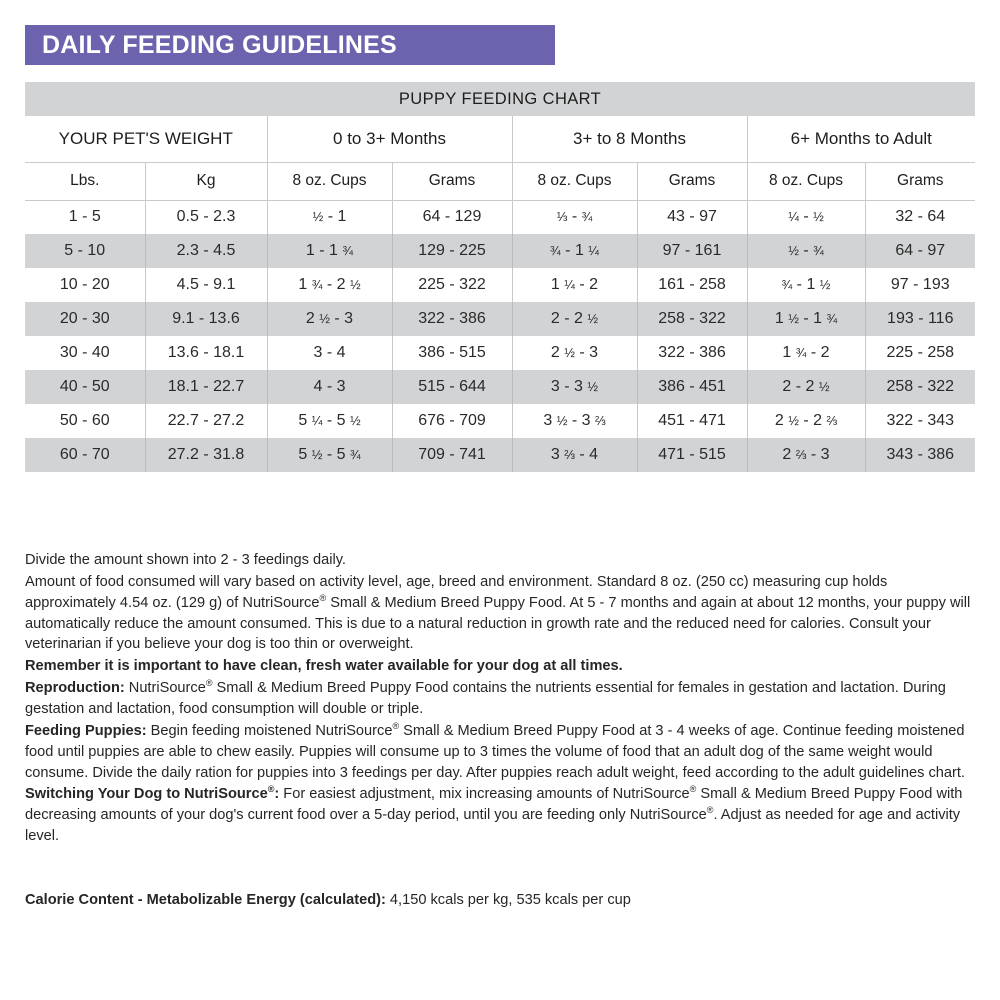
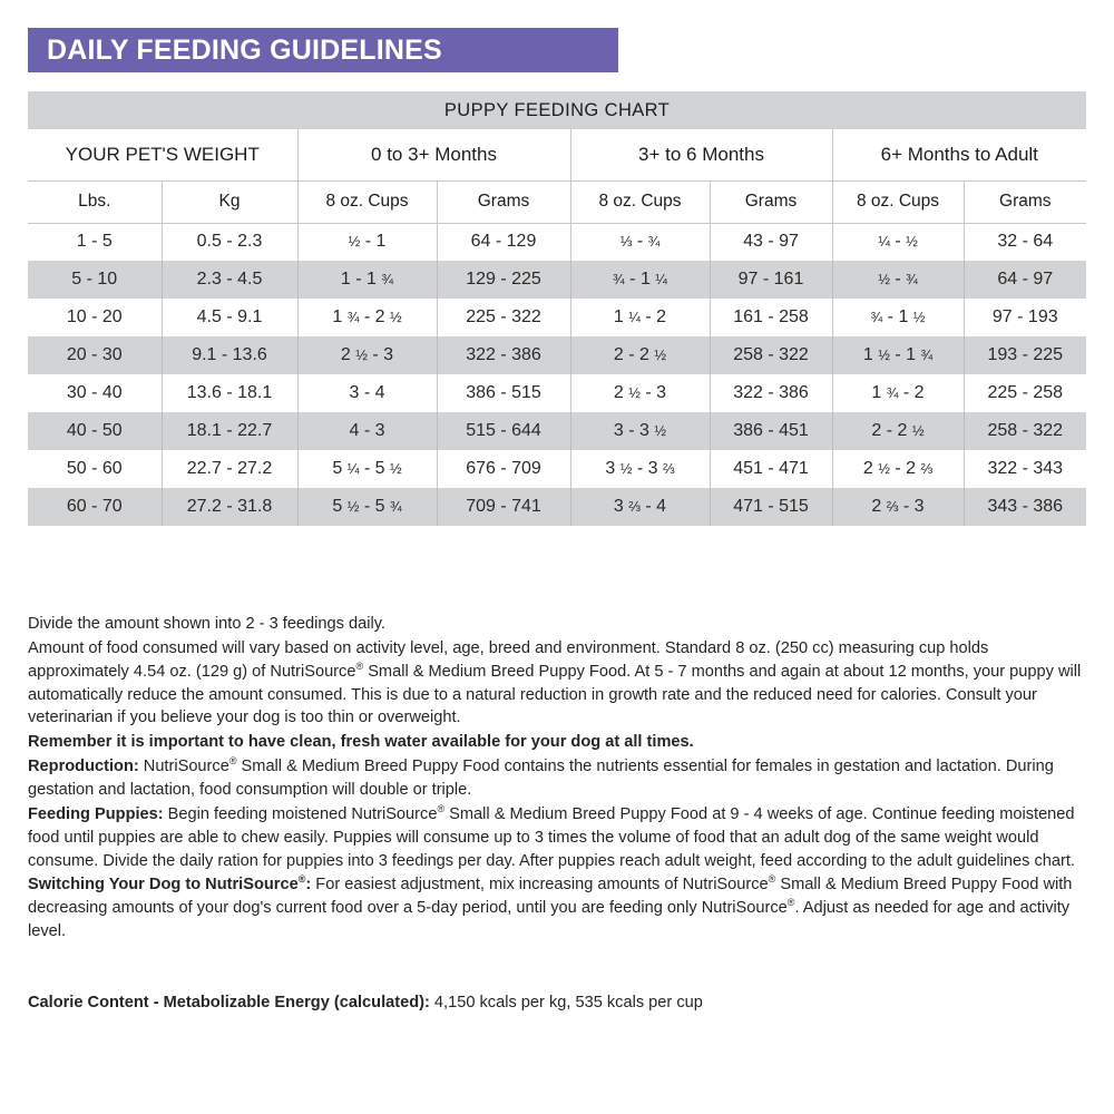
  DAILY FEEDING GUIDELINES
  PUPPY FEEDING CHART
- YOUR PET'S WEIGHT	0 to 3+ Months	3+ to 8 Months	6+ Months to Adult
+ YOUR PET'S WEIGHT	0 to 3+ Months	3+ to 6 Months	6+ Months to Adult
  Lbs.	Kg	8 oz. Cups	Grams	8 oz. Cups	Grams	8 oz. Cups	Grams
  1 - 5	0.5 - 2.3	½ - 1	64 - 129	⅓ - ¾	43 - 97	¼ - ½	32 - 64
  5 - 10	2.3 - 4.5	1 - 1 ¾	129 - 225	¾ - 1 ¼	97 - 161	½ - ¾	64 - 97
  10 - 20	4.5 - 9.1	1 ¾ - 2 ½	225 - 322	1 ¼ - 2	161 - 258	¾ - 1 ½	97 - 193
- 20 - 30	9.1 - 13.6	2 ½ - 3	322 - 386	2 - 2 ½	258 - 322	1 ½ - 1 ¾	193 - 116
+ 20 - 30	9.1 - 13.6	2 ½ - 3	322 - 386	2 - 2 ½	258 - 322	1 ½ - 1 ¾	193 - 225
  30 - 40	13.6 - 18.1	3 - 4	386 - 515	2 ½ - 3	322 - 386	1 ¾ - 2	225 - 258
  40 - 50	18.1 - 22.7	4 - 3	515 - 644	3 - 3 ½	386 - 451	2 - 2 ½	258 - 322
  50 - 60	22.7 - 27.2	5 ¼ - 5 ½	676 - 709	3 ½ - 3 ⅔	451 - 471	2 ½ - 2 ⅔	322 - 343
  60 - 70	27.2 - 31.8	5 ½ - 5 ¾	709 - 741	3 ⅔ - 4	471 - 515	2 ⅔ - 3	343 - 386
  Divide the amount shown into 2 - 3 feedings daily.
  Amount of food consumed will vary based on activity level, age, breed and environment. Standard 8 oz. (250 cc) measuring cup holds approximately 4.54 oz. (129 g) of NutriSource® Small & Medium Breed Puppy Food. At 5 - 7 months and again at about 12 months, your puppy will automatically reduce the amount consumed. This is due to a natural reduction in growth rate and the reduced need for calories. Consult your veterinarian if you believe your dog is too thin or overweight.
  Remember it is important to have clean, fresh water available for your dog at all times.
  Reproduction: NutriSource® Small & Medium Breed Puppy Food contains the nutrients essential for females in gestation and lactation. During gestation and lactation, food consumption will double or triple.
- Feeding Puppies: Begin feeding moistened NutriSource® Small & Medium Breed Puppy Food at 3 - 4 weeks of age. Continue feeding moistened food until puppies are able to chew easily. Puppies will consume up to 3 times the volume of food that an adult dog of the same weight would consume. Divide the daily ration for puppies into 3 feedings per day. After puppies reach adult weight, feed according to the adult guidelines chart.
+ Feeding Puppies: Begin feeding moistened NutriSource® Small & Medium Breed Puppy Food at 9 - 4 weeks of age. Continue feeding moistened food until puppies are able to chew easily. Puppies will consume up to 3 times the volume of food that an adult dog of the same weight would consume. Divide the daily ration for puppies into 3 feedings per day. After puppies reach adult weight, feed according to the adult guidelines chart.
  Switching Your Dog to NutriSource®: For easiest adjustment, mix increasing amounts of NutriSource® Small & Medium Breed Puppy Food with decreasing amounts of your dog's current food over a 5-day period, until you are feeding only NutriSource®. Adjust as needed for age and activity level.
  Calorie Content - Metabolizable Energy (calculated): 4,150 kcals per kg, 535 kcals per cup
